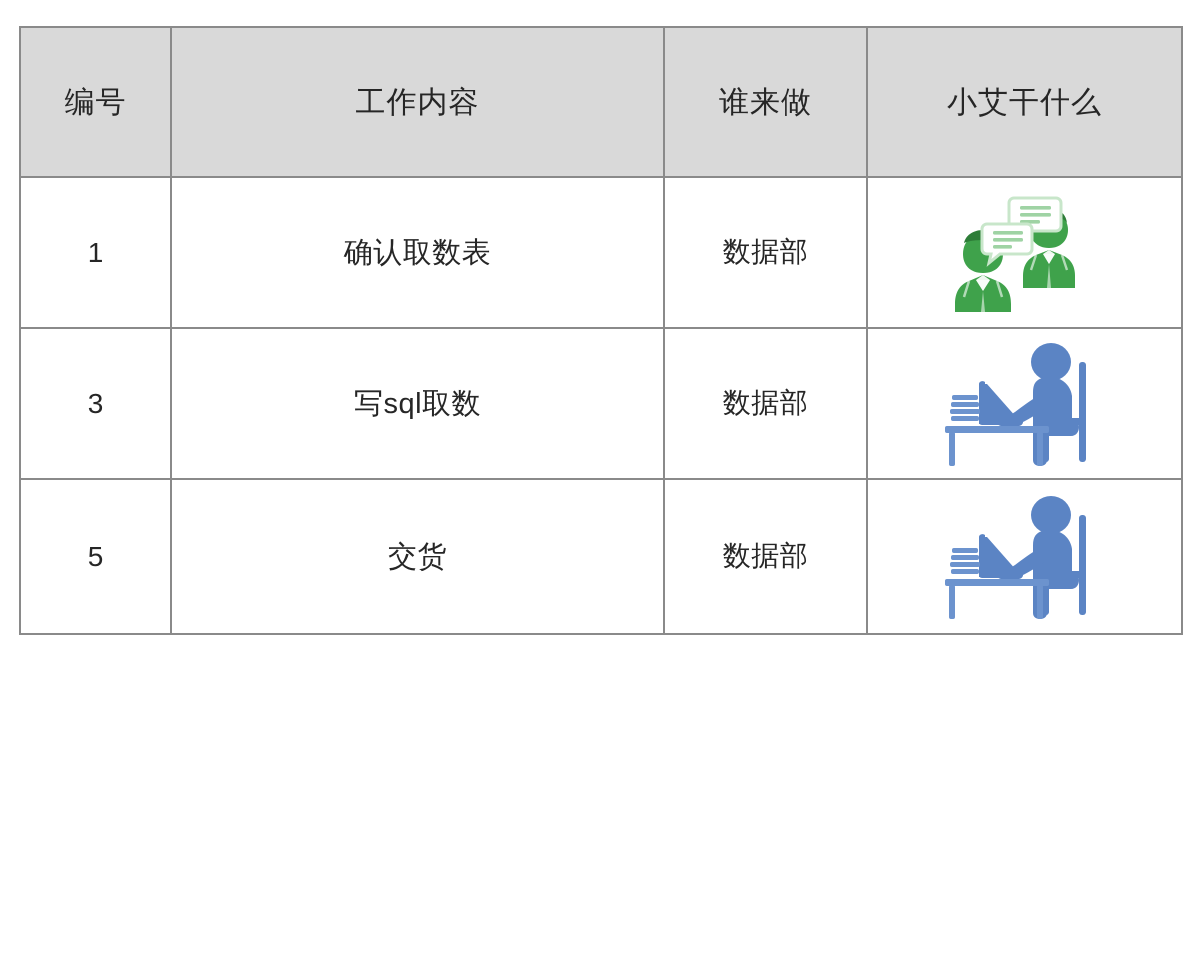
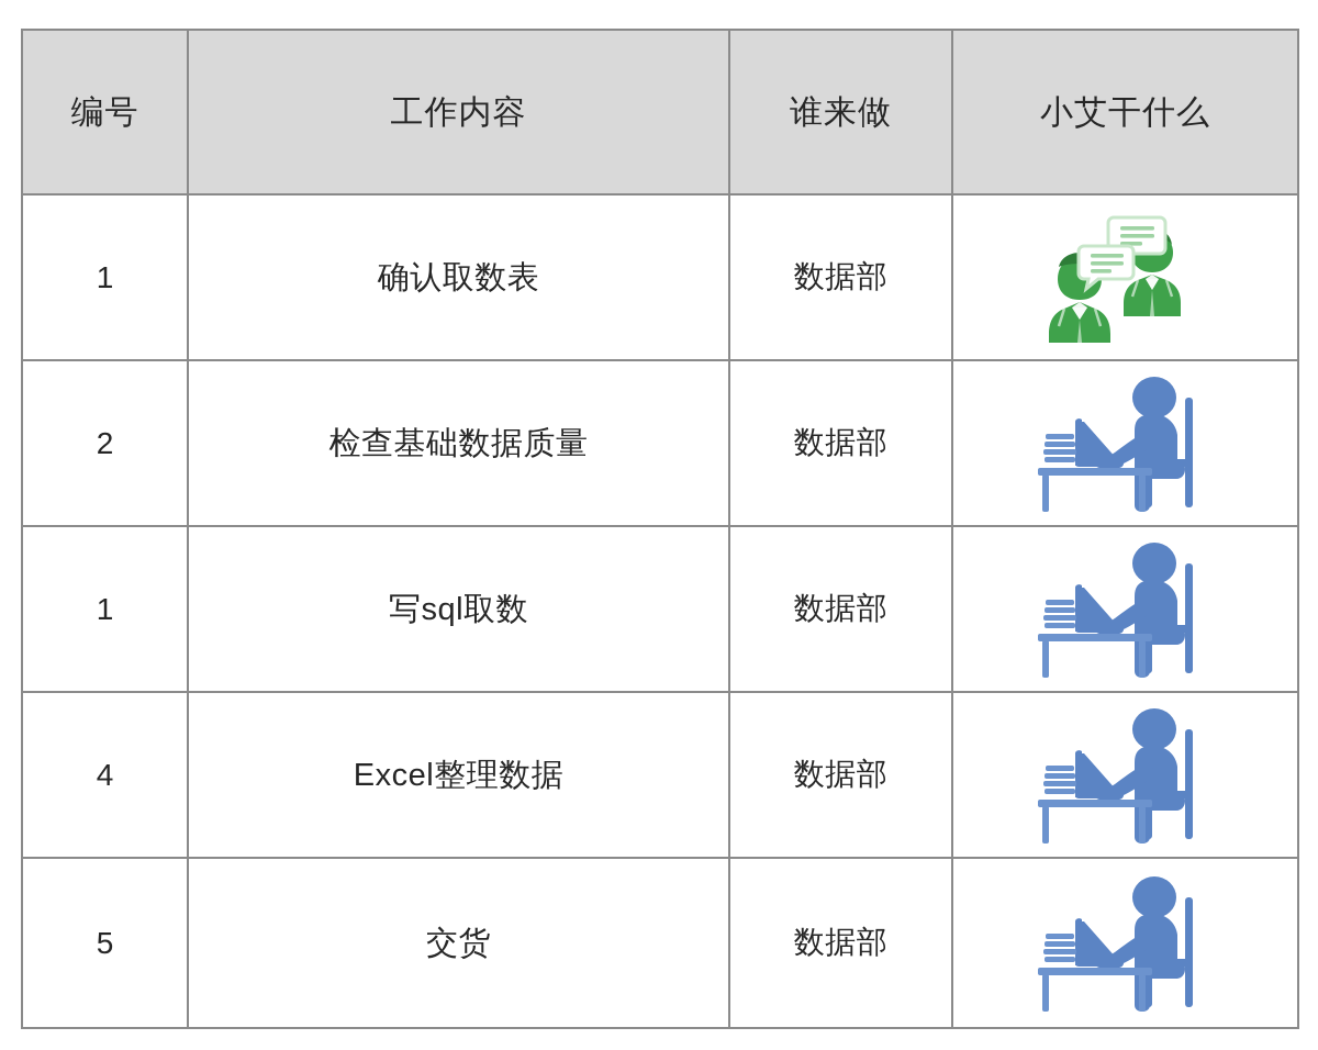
  编号	工作内容	谁来做	小艾干什么
  1	确认取数表	数据部
+ 2	检查基础数据质量	数据部
- 3	写sql取数	数据部
+ 1	写sql取数	数据部
+ 4	Excel整理数据	数据部
  5	交货	数据部
